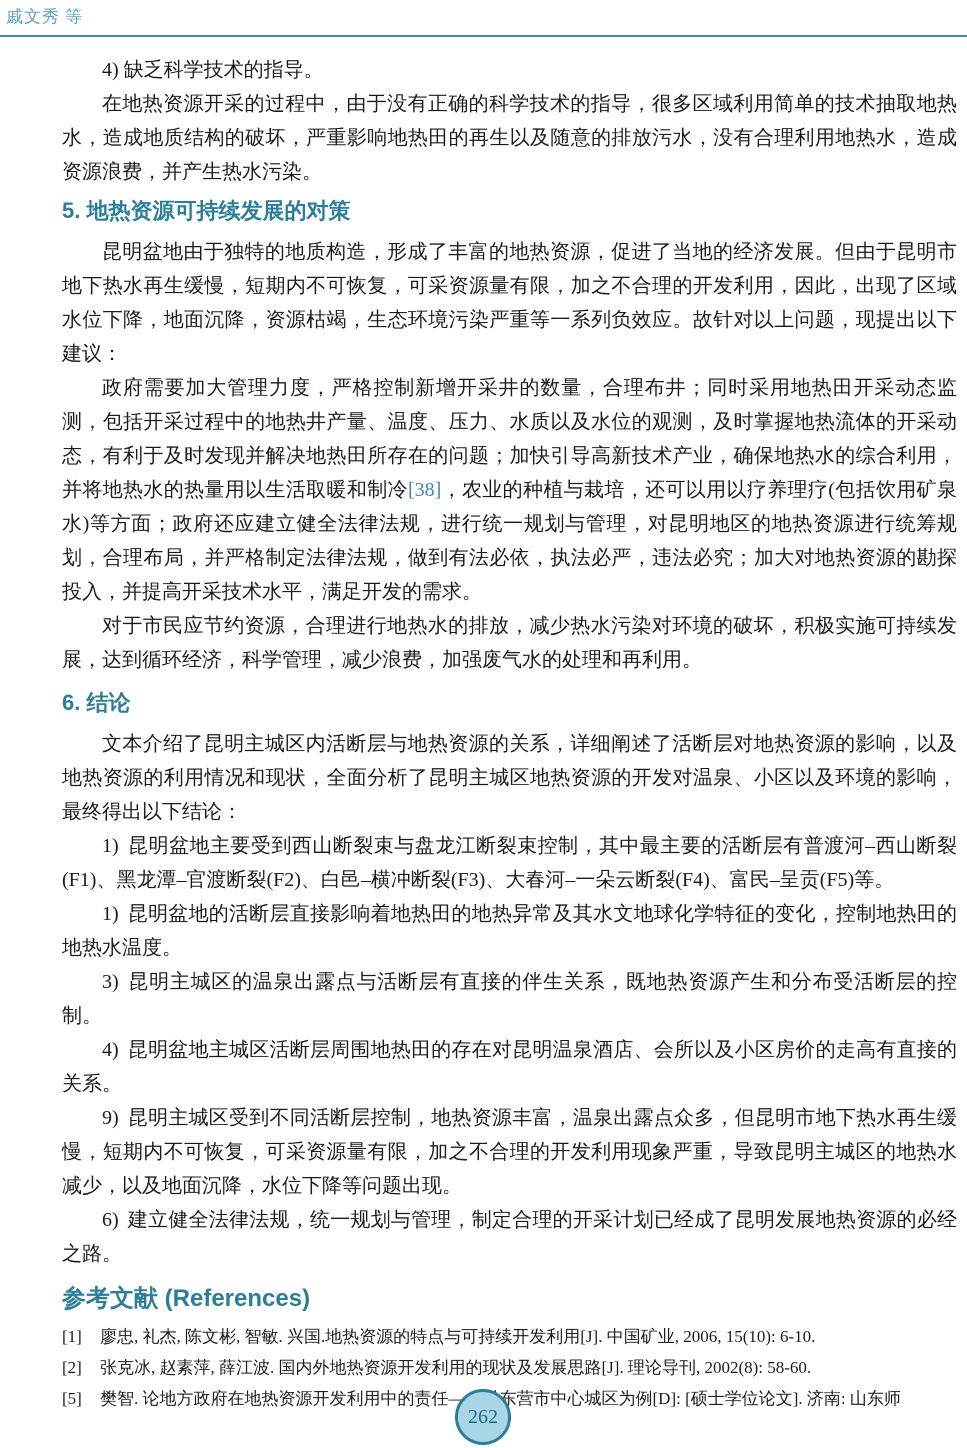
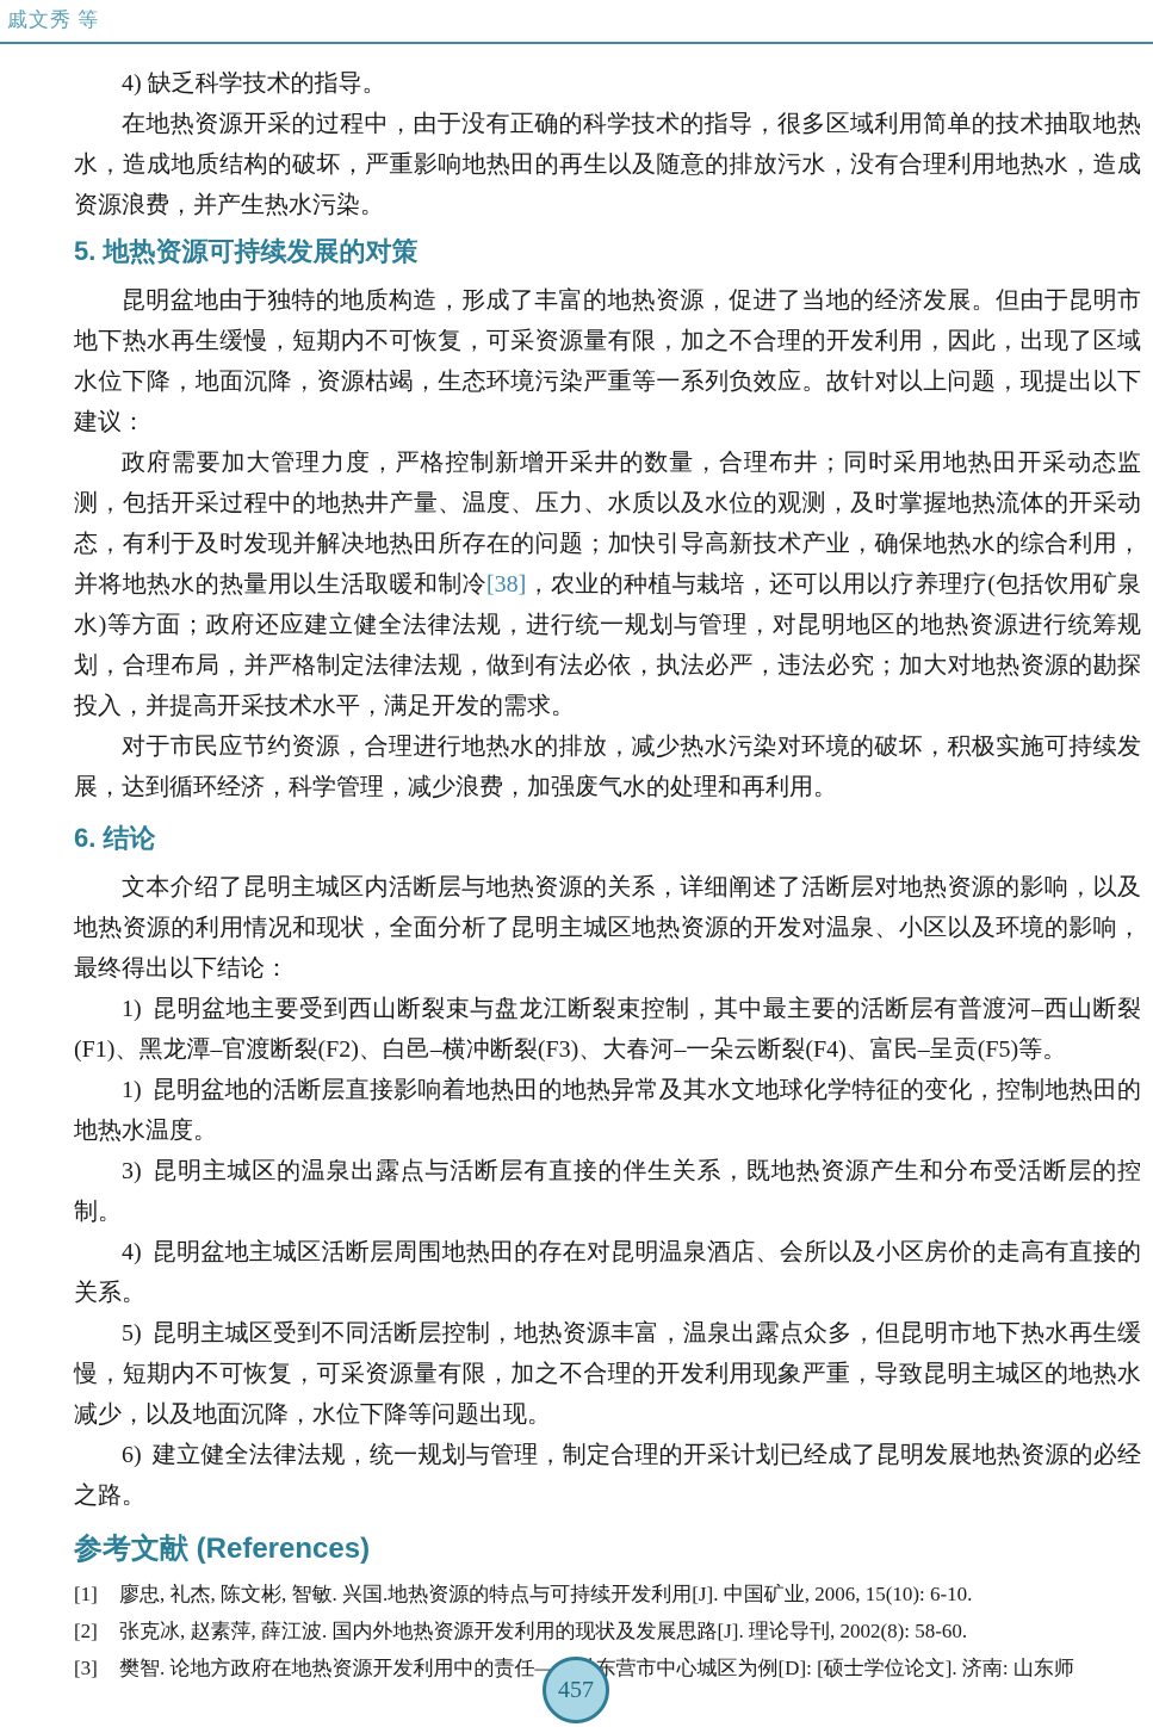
  戚文秀 等
  4) 缺乏科学技术的指导。
  在地热资源开采的过程中，由于没有正确的科学技术的指导，很多区域利用简单的技术抽取地热水，造成地质结构的破坏，严重影响地热田的再生以及随意的排放污水，没有合理利用地热水，造成资源浪费，并产生热水污染。
  5. 地热资源可持续发展的对策
  昆明盆地由于独特的地质构造，形成了丰富的地热资源，促进了当地的经济发展。但由于昆明市地下热水再生缓慢，短期内不可恢复，可采资源量有限，加之不合理的开发利用，因此，出现了区域水位下降，地面沉降，资源枯竭，生态环境污染严重等一系列负效应。故针对以上问题，现提出以下建议：
  政府需要加大管理力度，严格控制新增开采井的数量，合理布井；同时采用地热田开采动态监测，包括开采过程中的地热井产量、温度、压力、水质以及水位的观测，及时掌握地热流体的开采动态，有利于及时发现并解决地热田所存在的问题；加快引导高新技术产业，确保地热水的综合利用，并将地热水的热量用以生活取暖和制冷[38]，农业的种植与栽培，还可以用以疗养理疗(包括饮用矿泉水)等方面；政府还应建立健全法律法规，进行统一规划与管理，对昆明地区的地热资源进行统筹规划，合理布局，并严格制定法律法规，做到有法必依，执法必严，违法必究；加大对地热资源的勘探投入，并提高开采技术水平，满足开发的需求。
  对于市民应节约资源，合理进行地热水的排放，减少热水污染对环境的破坏，积极实施可持续发展，达到循环经济，科学管理，减少浪费，加强废气水的处理和再利用。
  6. 结论
  文本介绍了昆明主城区内活断层与地热资源的关系，详细阐述了活断层对地热资源的影响，以及地热资源的利用情况和现状，全面分析了昆明主城区地热资源的开发对温泉、小区以及环境的影响，最终得出以下结论：
  1) 昆明盆地主要受到西山断裂束与盘龙江断裂束控制，其中最主要的活断层有普渡河–西山断裂(F1)、黑龙潭–官渡断裂(F2)、白邑–横冲断裂(F3)、大春河–一朵云断裂(F4)、富民–呈贡(F5)等。
  1) 昆明盆地的活断层直接影响着地热田的地热异常及其水文地球化学特征的变化，控制地热田的地热水温度。
  3) 昆明主城区的温泉出露点与活断层有直接的伴生关系，既地热资源产生和分布受活断层的控制。
  4) 昆明盆地主城区活断层周围地热田的存在对昆明温泉酒店、会所以及小区房价的走高有直接的关系。
- 9) 昆明主城区受到不同活断层控制，地热资源丰富，温泉出露点众多，但昆明市地下热水再生缓慢，短期内不可恢复，可采资源量有限，加之不合理的开发利用现象严重，导致昆明主城区的地热水减少，以及地面沉降，水位下降等问题出现。
+ 5) 昆明主城区受到不同活断层控制，地热资源丰富，温泉出露点众多，但昆明市地下热水再生缓慢，短期内不可恢复，可采资源量有限，加之不合理的开发利用现象严重，导致昆明主城区的地热水减少，以及地面沉降，水位下降等问题出现。
  6) 建立健全法律法规，统一规划与管理，制定合理的开采计划已经成了昆明发展地热资源的必经之路。
  参考文献 (References)
  [1]
  廖忠, 礼杰, 陈文彬, 智敏. 兴国.地热资源的特点与可持续开发利用[J]. 中国矿业, 2006, 15(10): 6-10.
  [2]
  张克冰, 赵素萍, 薛江波. 国内外地热资源开发利用的现状及发展思路[J]. 理论导刊, 2002(8): 58-60.
- [5]
+ [3]
  樊智. 论地方政府在地热资源开发利用中的责任—东营市中心城区为例[D]: [硕士学位论文]. 济南: 山东师
- 262
+ 457
